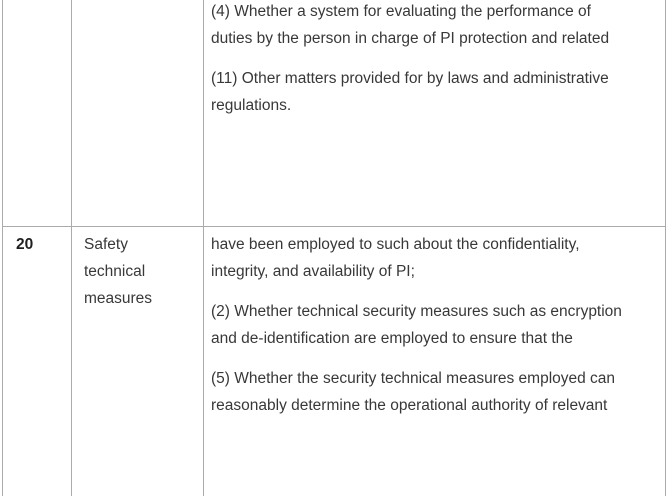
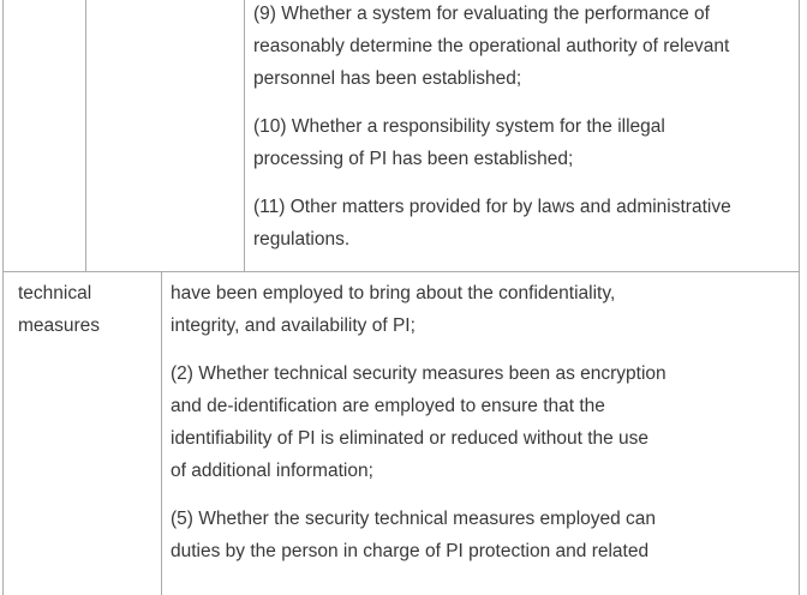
- (4) Whether a system for evaluating the performance of
+ (9) Whether a system for evaluating the performance of
- duties by the person in charge of PI protection and related
+ reasonably determine the operational authority of relevant
+ personnel has been established;
+ (10) Whether a responsibility system for the illegal
+ processing of PI has been established;
  (11) Other matters provided for by laws and administrative
  regulations.
- 20
- Safety
  technical
  measures
- have been employed to such about the confidentiality,
+ have been employed to bring about the confidentiality,
  integrity, and availability of PI;
- (2) Whether technical security measures such as encryption
+ (2) Whether technical security measures been as encryption
  and de-identification are employed to ensure that the
+ identifiability of PI is eliminated or reduced without the use
+ of additional information;
  (5) Whether the security technical measures employed can
- reasonably determine the operational authority of relevant
+ duties by the person in charge of PI protection and related
